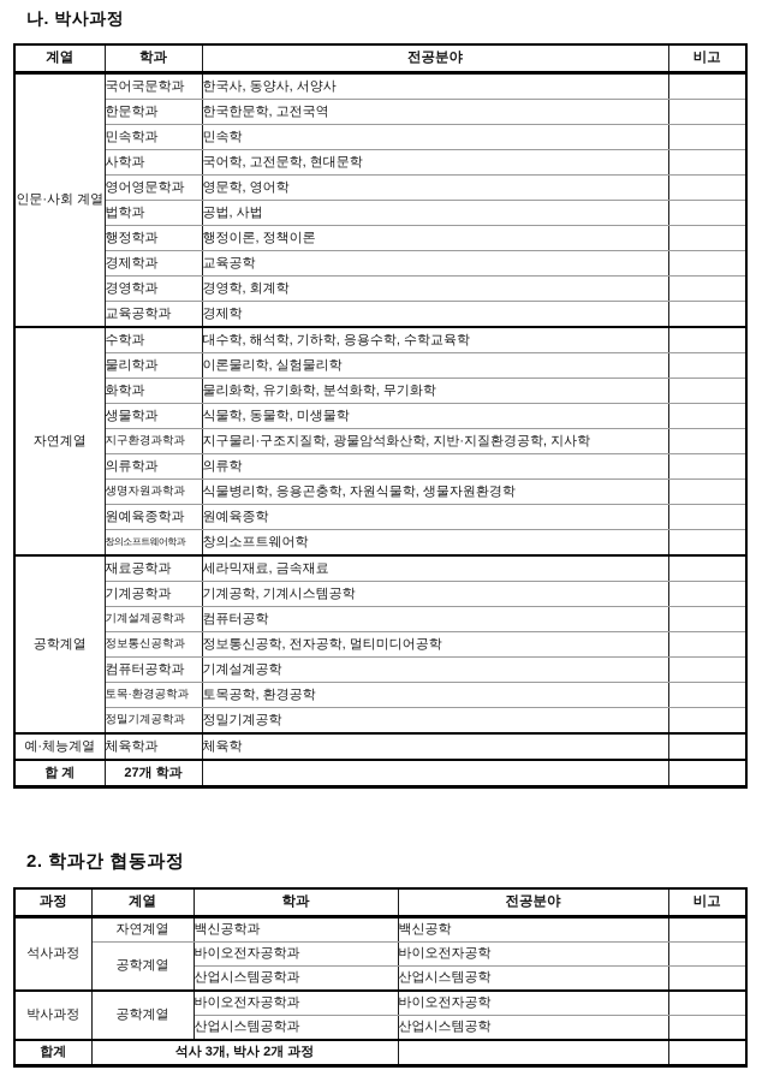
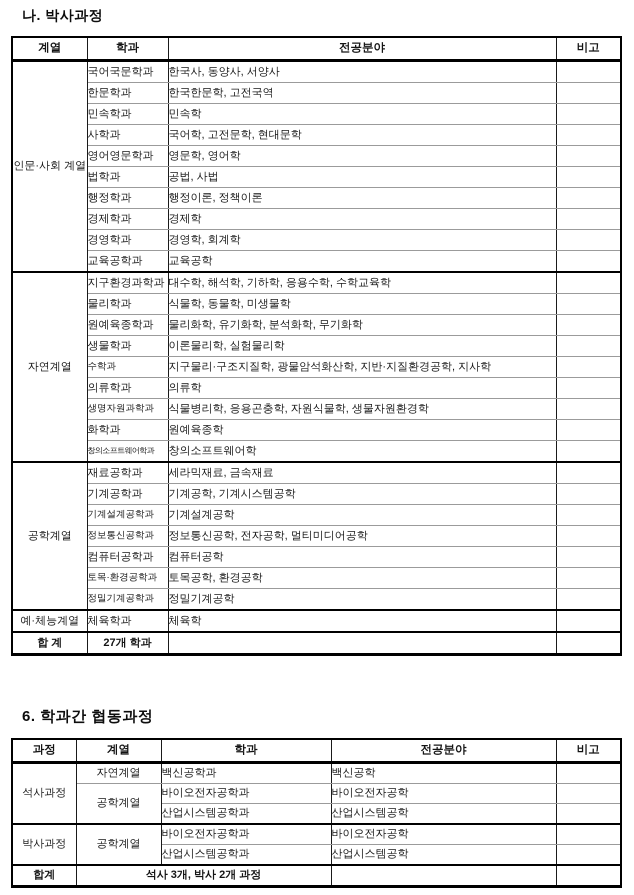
  나. 박사과정
  계열	학과	전공분야	비고
  인문·사회 계열	국어국문학과	한국사, 동양사, 서양사
  한문학과	한국한문학, 고전국역
  민속학과	민속학
  사학과	국어학, 고전문학, 현대문학
  영어영문학과	영문학, 영어학
  법학과	공법, 사법
  행정학과	행정이론, 정책이론
- 경제학과	교육공학
+ 경제학과	경제학
  경영학과	경영학, 회계학
- 교육공학과	경제학
+ 교육공학과	교육공학
- 자연계열	수학과	대수학, 해석학, 기하학, 응용수학, 수학교육학
+ 자연계열	지구환경과학과	대수학, 해석학, 기하학, 응용수학, 수학교육학
- 물리학과	이론물리학, 실험물리학
+ 물리학과	식물학, 동물학, 미생물학
- 화학과	물리화학, 유기화학, 분석화학, 무기화학
+ 원예육종학과	물리화학, 유기화학, 분석화학, 무기화학
- 생물학과	식물학, 동물학, 미생물학
+ 생물학과	이론물리학, 실험물리학
- 지구환경과학과	지구물리·구조지질학, 광물암석화산학, 지반·지질환경공학, 지사학
+ 수학과	지구물리·구조지질학, 광물암석화산학, 지반·지질환경공학, 지사학
  의류학과	의류학
  생명자원과학과	식물병리학, 응용곤충학, 자원식물학, 생물자원환경학
- 원예육종학과	원예육종학
+ 화학과	원예육종학
  창의소프트웨어학과	창의소프트웨어학
  공학계열	재료공학과	세라믹재료, 금속재료
  기계공학과	기계공학, 기계시스템공학
- 기계설계공학과	컴퓨터공학
+ 기계설계공학과	기계설계공학
  정보통신공학과	정보통신공학, 전자공학, 멀티미디어공학
- 컴퓨터공학과	기계설계공학
+ 컴퓨터공학과	컴퓨터공학
  토목·환경공학과	토목공학, 환경공학
  정밀기계공학과	정밀기계공학
  예·체능계열	체육학과	체육학
  합 계	27개 학과
- 2. 학과간 협동과정
+ 6. 학과간 협동과정
  과정	계열	학과	전공분야	비고
  석사과정	자연계열	백신공학과	백신공학
  공학계열	바이오전자공학과	바이오전자공학
  산업시스템공학과	산업시스템공학
  박사과정	공학계열	바이오전자공학과	바이오전자공학
  산업시스템공학과	산업시스템공학
  합계	석사 3개, 박사 2개 과정
